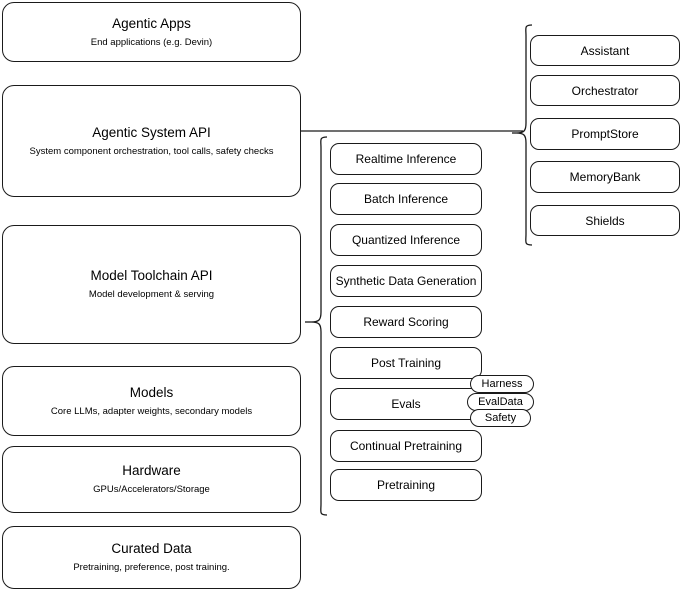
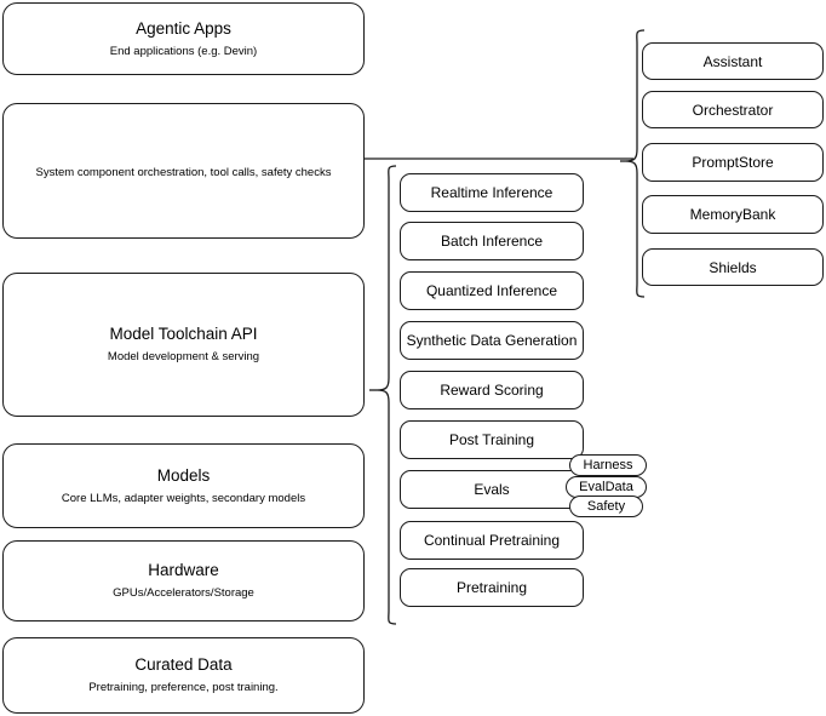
  Agentic Apps
  End applications (e.g. Devin)
- Agentic System API
  System component orchestration, tool calls, safety checks
  Model Toolchain API
  Model development & serving
  Models
  Core LLMs, adapter weights, secondary models
  Hardware
  GPUs/Accelerators/Storage
  Curated Data
  Pretraining, preference, post training.
  Realtime Inference
  Batch Inference
  Quantized Inference
  Synthetic Data Generation
  Reward Scoring
  Post Training
  Evals
  Continual Pretraining
  Pretraining
  Harness
  EvalData
  Safety
  Assistant
  Orchestrator
  PromptStore
  MemoryBank
  Shields
